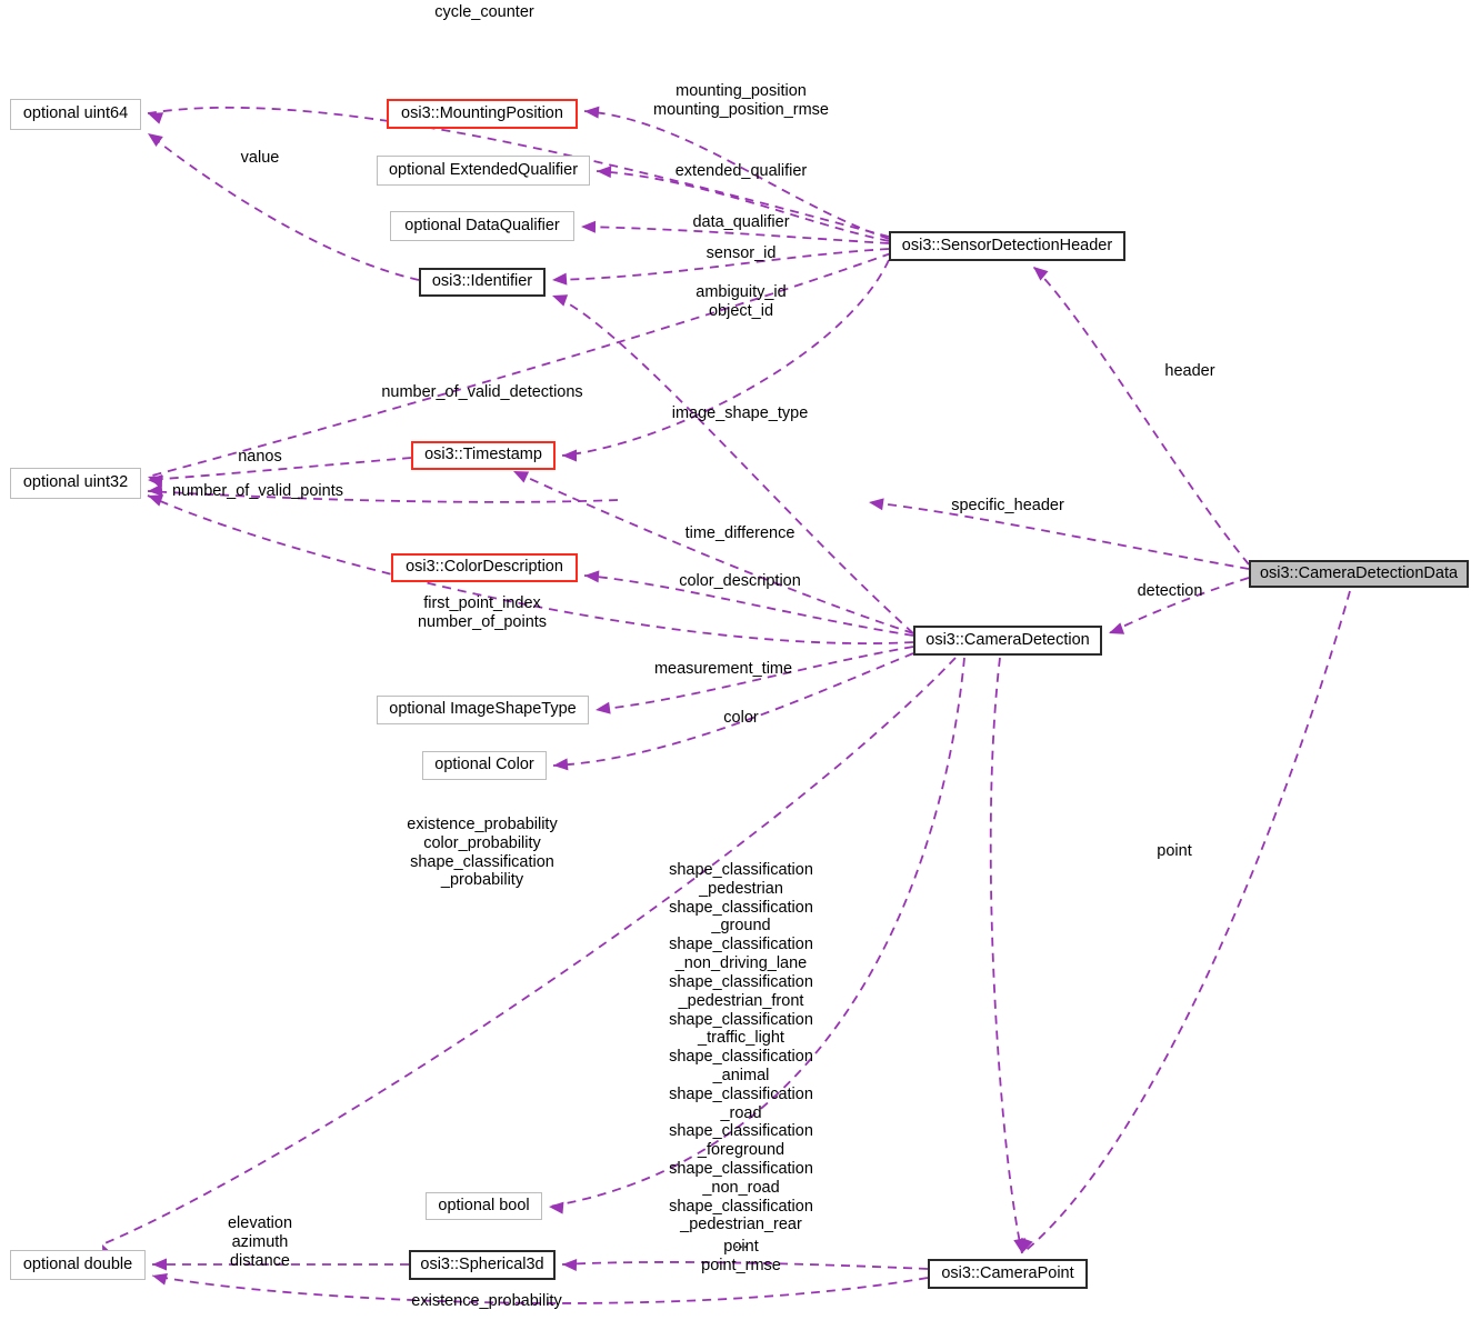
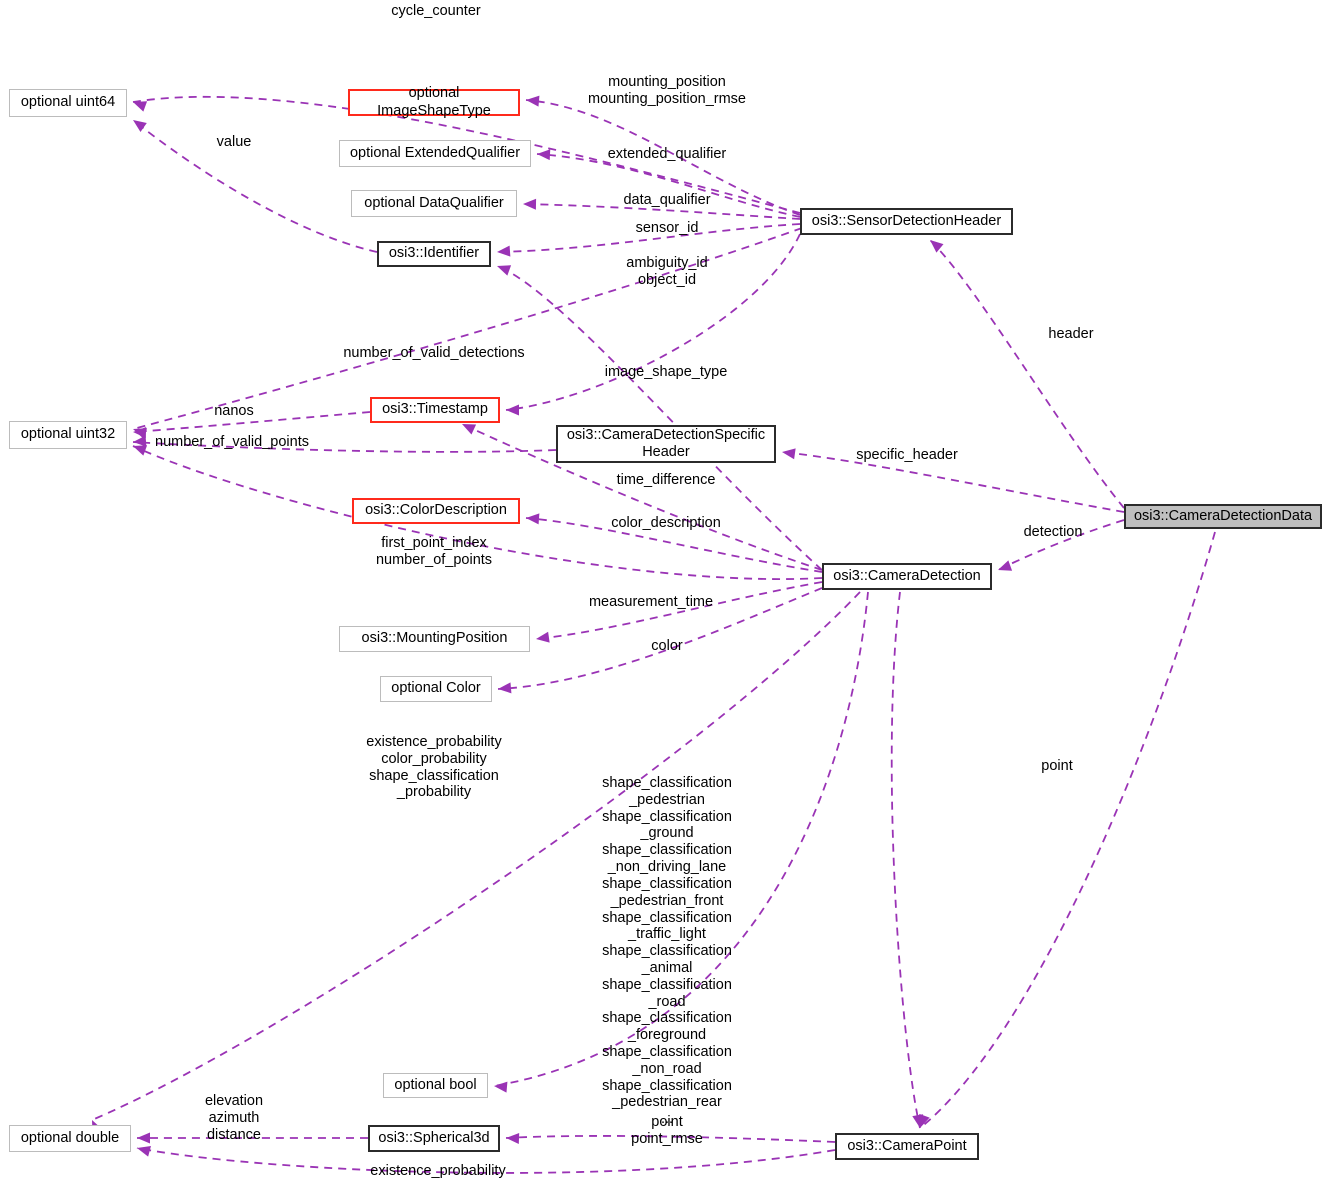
  optional uint64
- osi3::MountingPosition
+ optional ImageShapeType
  optional ExtendedQualifier
  optional DataQualifier
  osi3::Identifier
  osi3::SensorDetectionHeader
  optional uint32
  osi3::Timestamp
+ osi3::CameraDetectionSpecific
+ Header
  osi3::ColorDescription
  osi3::CameraDetectionData
  osi3::CameraDetection
- optional ImageShapeType
+ osi3::MountingPosition
  optional Color
  optional bool
  optional double
  osi3::Spherical3d
  osi3::CameraPoint
  cycle_counter
  mounting_position
  mounting_position_rmse
  value
  extended_qualifier
  data_qualifier
  sensor_id
  ambiguity_id
  object_id
  header
  number_of_valid_detections
  image_shape_type
  nanos
  number_of_valid_points
  specific_header
  time_difference
  color_description
  detection
  first_point_index
  number_of_points
  measurement_time
  color
  existence_probability
  color_probability
  shape_classification
  _probability
  point
  shape_classification
  _pedestrian
  shape_classification
  _ground
  shape_classification
  _non_driving_lane
  shape_classification
  _pedestrian_front
  shape_classification
  _traffic_light
  shape_classification
  _animal
  shape_classification
  _road
  shape_classification
  _foreground
  shape_classification
  _non_road
  shape_classification
  _pedestrian_rear
  ...
  elevation
  azimuth
  distance
  point
  point_rmse
  existence_probability
